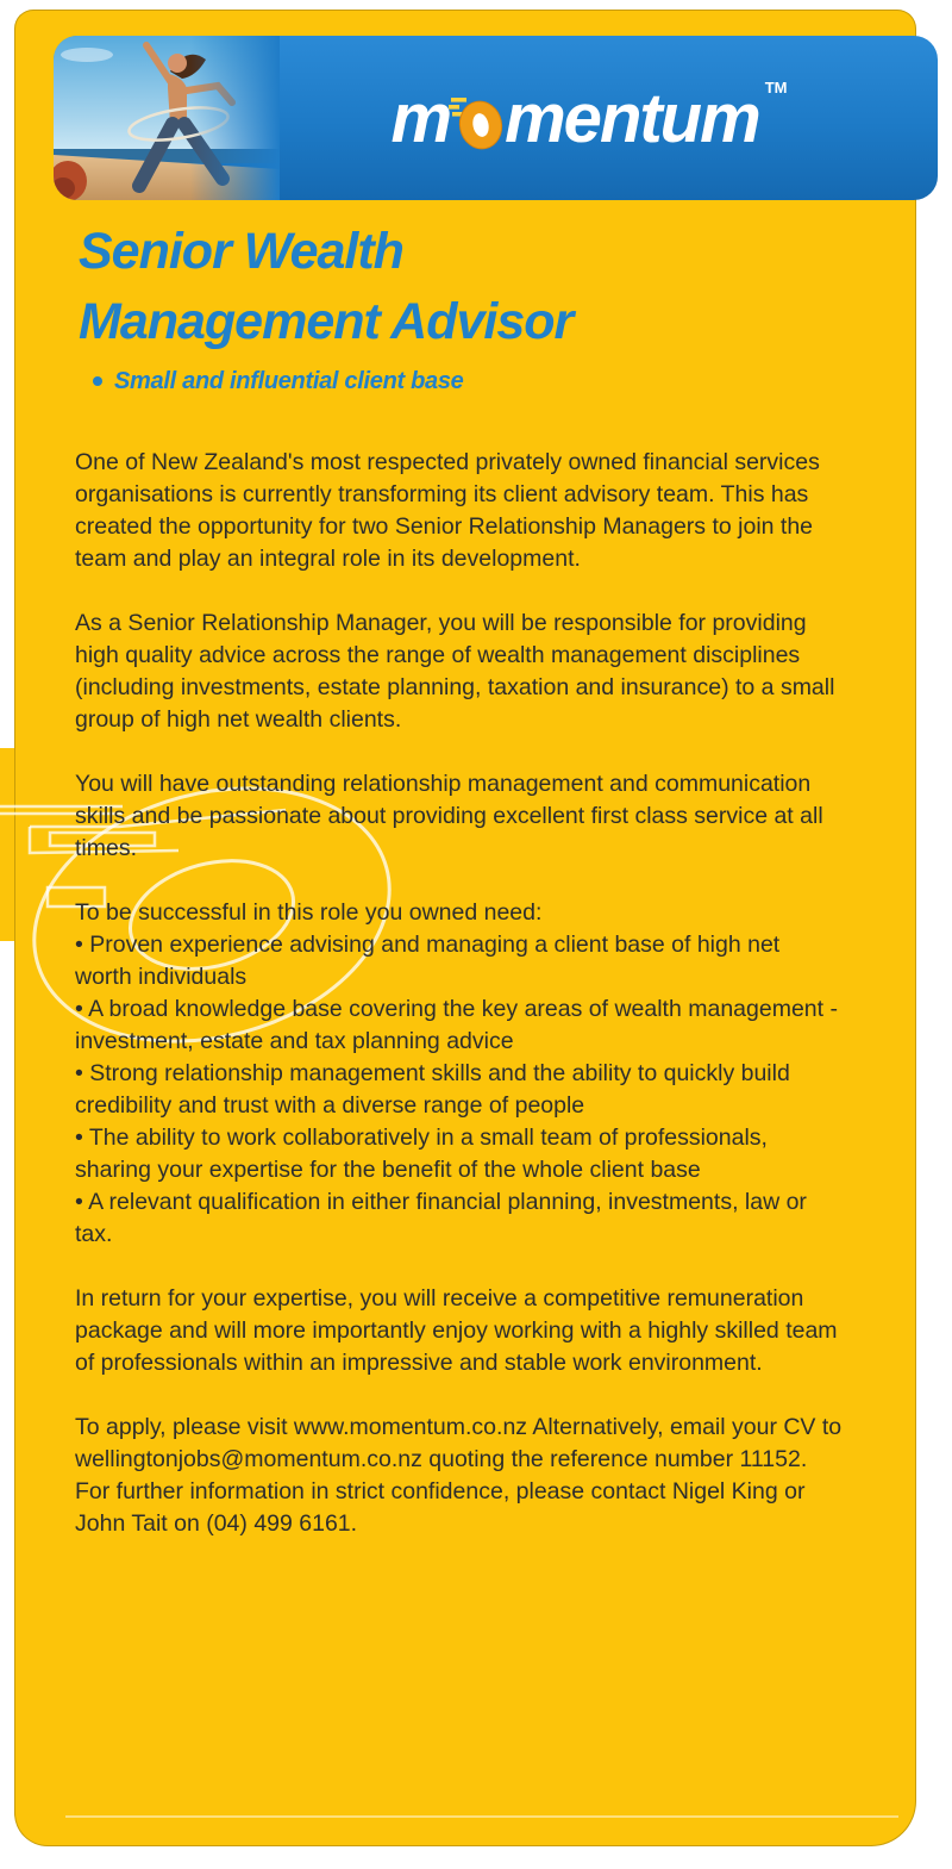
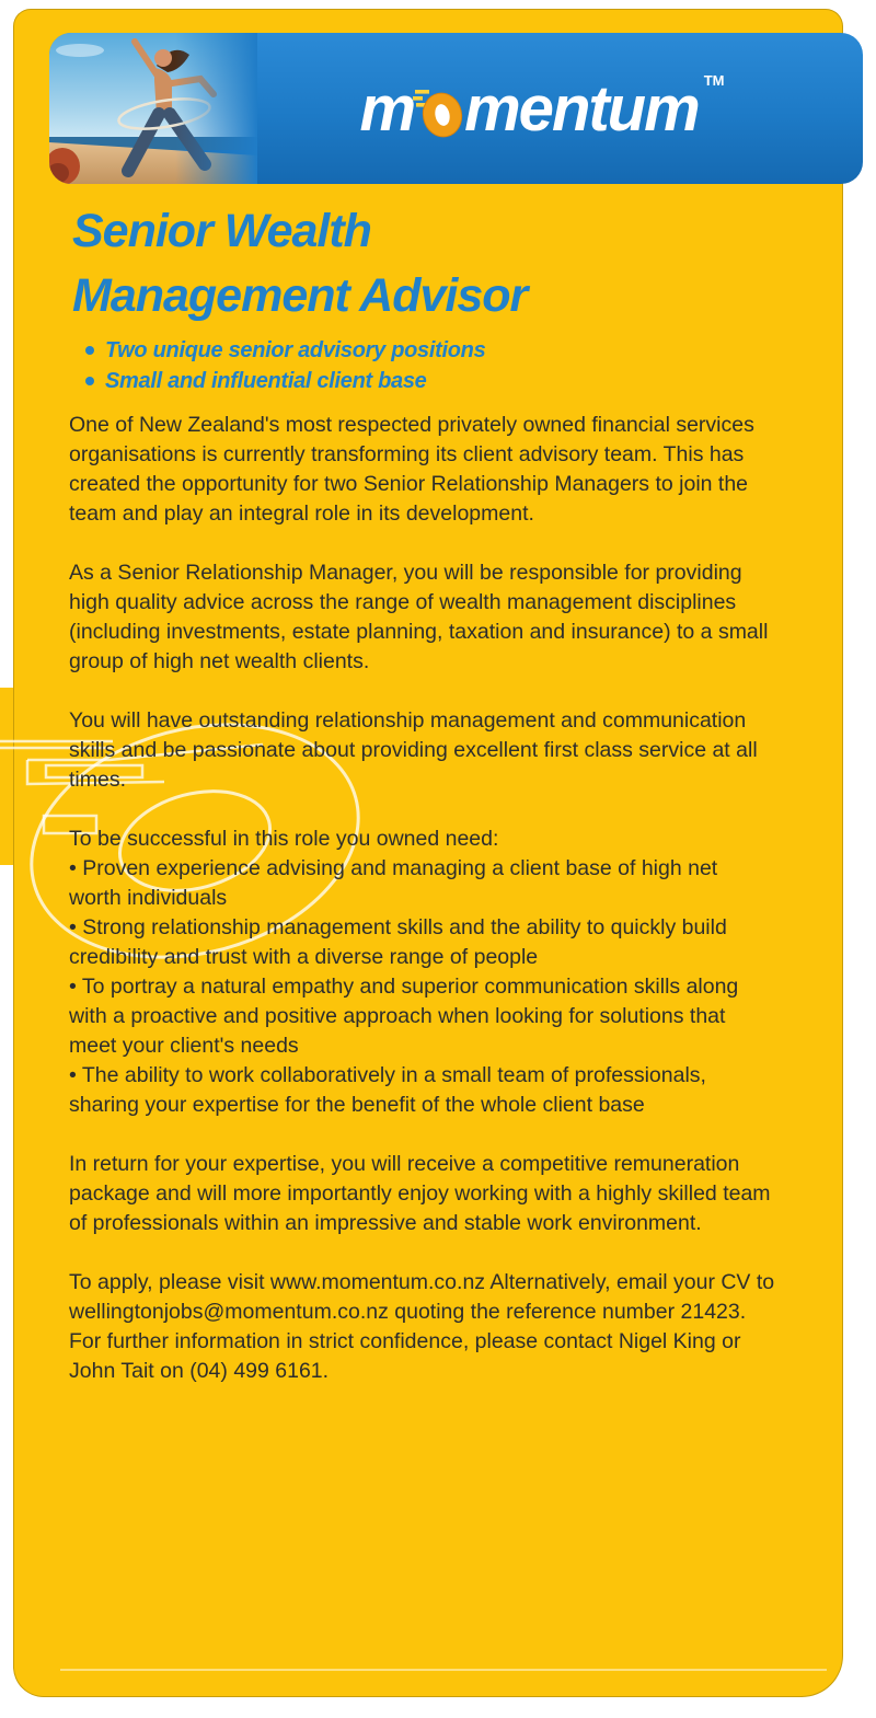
  m
  mentum
  TM
  Senior Wealth
  Management Advisor
+ Two unique senior advisory positions
  Small and influential client base
  One of New Zealand's most respected privately owned financial services organisations is currently transforming its client advisory team. This has created the opportunity for two Senior Relationship Managers to join the team and play an integral role in its development.
  As a Senior Relationship Manager, you will be responsible for providing high quality advice across the range of wealth management disciplines (including investments, estate planning, taxation and insurance) to a small group of high net wealth clients.
  You will have outstanding relationship management and communication skills and be passionate about providing excellent first class service at all times.
  To be successful in this role you owned need:
  • Proven experience advising and managing a client base of high net worth individuals
- • A broad knowledge base covering the key areas of wealth management - investment, estate and tax planning advice
  • Strong relationship management skills and the ability to quickly build credibility and trust with a diverse range of people
+ • To portray a natural empathy and superior communication skills along with a proactive and positive approach when looking for solutions that meet your client's needs
  • The ability to work collaboratively in a small team of professionals, sharing your expertise for the benefit of the whole client base
- • A relevant qualification in either financial planning, investments, law or tax.
  In return for your expertise, you will receive a competitive remuneration package and will more importantly enjoy working with a highly skilled team of professionals within an impressive and stable work environment.
- To apply, please visit www.momentum.co.nz Alternatively, email your CV to wellingtonjobs@momentum.co.nz quoting the reference number 11152. For further information in strict confidence, please contact Nigel King or John Tait on (04) 499 6161.
+ To apply, please visit www.momentum.co.nz Alternatively, email your CV to wellingtonjobs@momentum.co.nz quoting the reference number 21423. For further information in strict confidence, please contact Nigel King or John Tait on (04) 499 6161.
